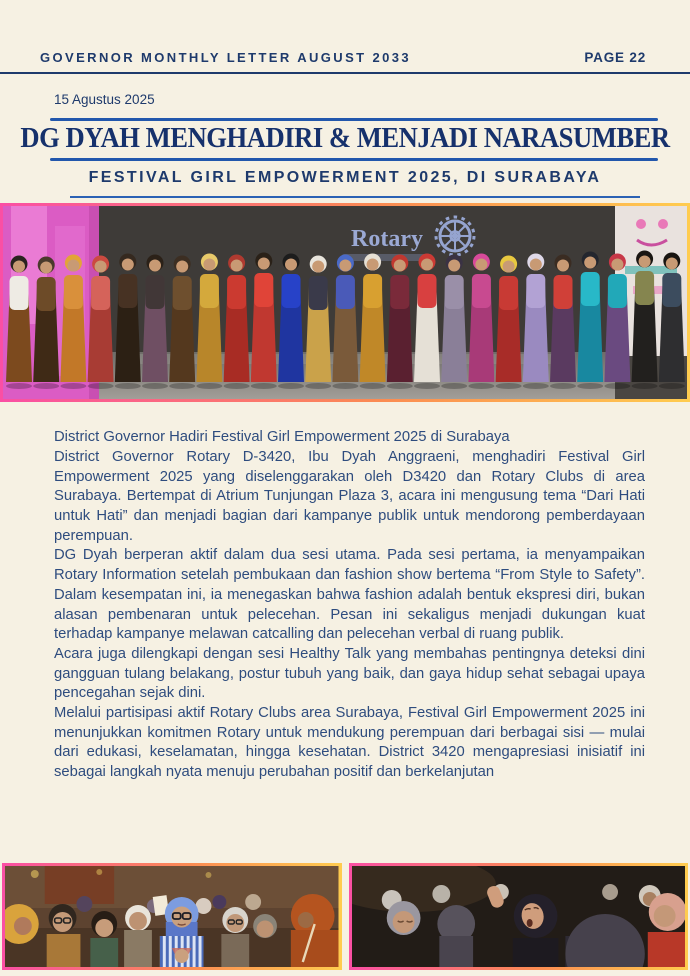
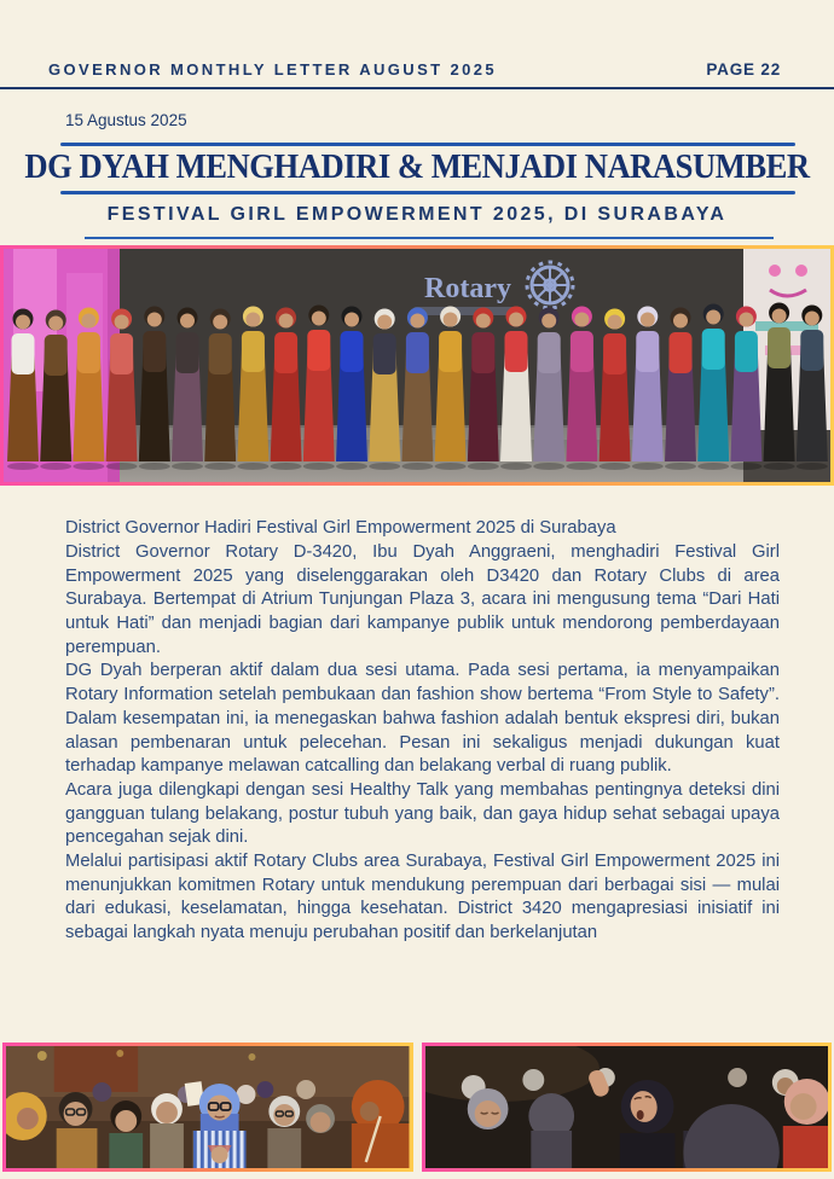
- GOVERNOR MONTHLY LETTER AUGUST 2033
+ GOVERNOR MONTHLY LETTER AUGUST 2025
  PAGE 22
  15 Agustus 2025
  DG DYAH MENGHADIRI & MENJADI NARASUMBER
  FESTIVAL GIRL EMPOWERMENT 2025, DI SURABAYA
  Rotary
  District Governor Hadiri Festival Girl Empowerment 2025 di Surabaya
  District Governor Rotary D-3420, Ibu Dyah Anggraeni, menghadiri Festival Girl Empowerment 2025 yang diselenggarakan oleh D3420 dan Rotary Clubs di area Surabaya. Bertempat di Atrium Tunjungan Plaza 3, acara ini mengusung tema “Dari Hati untuk Hati” dan menjadi bagian dari kampanye publik untuk mendorong pemberdayaan perempuan.
- DG Dyah berperan aktif dalam dua sesi utama. Pada sesi pertama, ia menyampaikan Rotary Information setelah pembukaan dan fashion show bertema “From Style to Safety”. Dalam kesempatan ini, ia menegaskan bahwa fashion adalah bentuk ekspresi diri, bukan alasan pembenaran untuk pelecehan. Pesan ini sekaligus menjadi dukungan kuat terhadap kampanye melawan catcalling dan pelecehan verbal di ruang publik.
+ DG Dyah berperan aktif dalam dua sesi utama. Pada sesi pertama, ia menyampaikan Rotary Information setelah pembukaan dan fashion show bertema “From Style to Safety”. Dalam kesempatan ini, ia menegaskan bahwa fashion adalah bentuk ekspresi diri, bukan alasan pembenaran untuk pelecehan. Pesan ini sekaligus menjadi dukungan kuat terhadap kampanye melawan catcalling dan belakang verbal di ruang publik.
  Acara juga dilengkapi dengan sesi Healthy Talk yang membahas pentingnya deteksi dini gangguan tulang belakang, postur tubuh yang baik, dan gaya hidup sehat sebagai upaya pencegahan sejak dini.
  Melalui partisipasi aktif Rotary Clubs area Surabaya, Festival Girl Empowerment 2025 ini menunjukkan komitmen Rotary untuk mendukung perempuan dari berbagai sisi — mulai dari edukasi, keselamatan, hingga kesehatan. District 3420 mengapresiasi inisiatif ini sebagai langkah nyata menuju perubahan positif dan berkelanjutan
